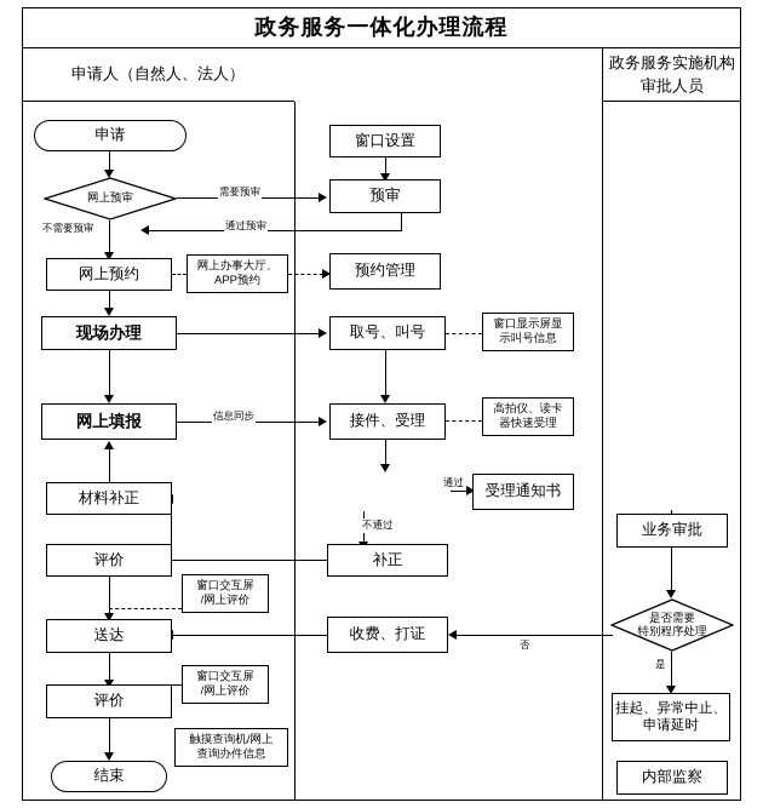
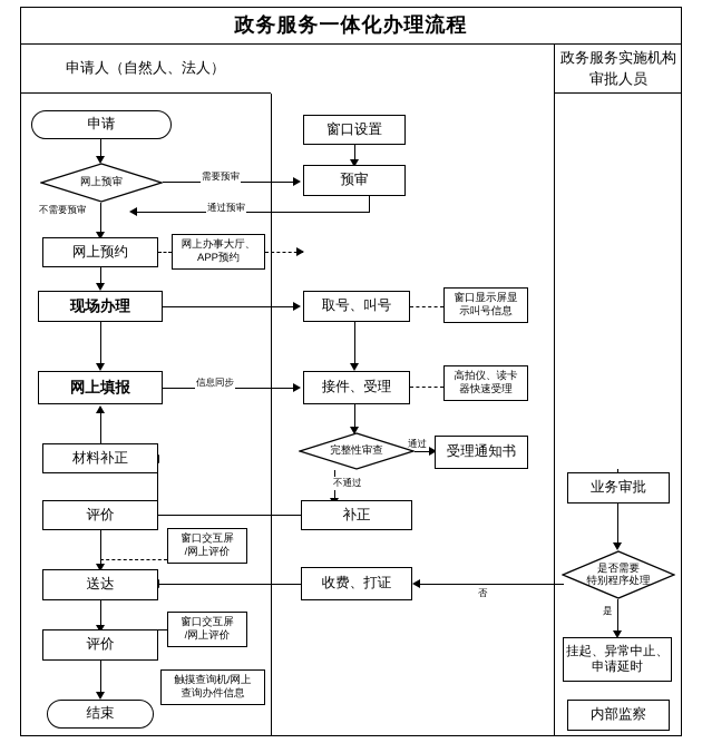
  政务服务一体化办理流程
  申请人（自然人、法人）
  政务服务实施机构
  审批人员
  申请
  网上预审
  需要预审
  不需要预审
  通过预审
  网上预约
  网上办事大厅、
  APP预约
  现场办理
  网上填报
  信息同步
  材料补正
  评价
  窗口交互屏
  /网上评价
  送达
  评价
  窗口交互屏
  /网上评价
  触摸查询机/网上
  查询办件信息
  结束
  窗口设置
  预审
- 预约管理
  取号、叫号
  窗口显示屏显
  示叫号信息
  接件、受理
  高拍仪、读卡
  器快速受理
+ 完整性审查
  通过
  受理通知书
  不通过
  补正
  收费、打证
  业务审批
  是否需要
  特别程序处理
  否
  是
  挂起、异常中止、
  申请延时
  内部监察
